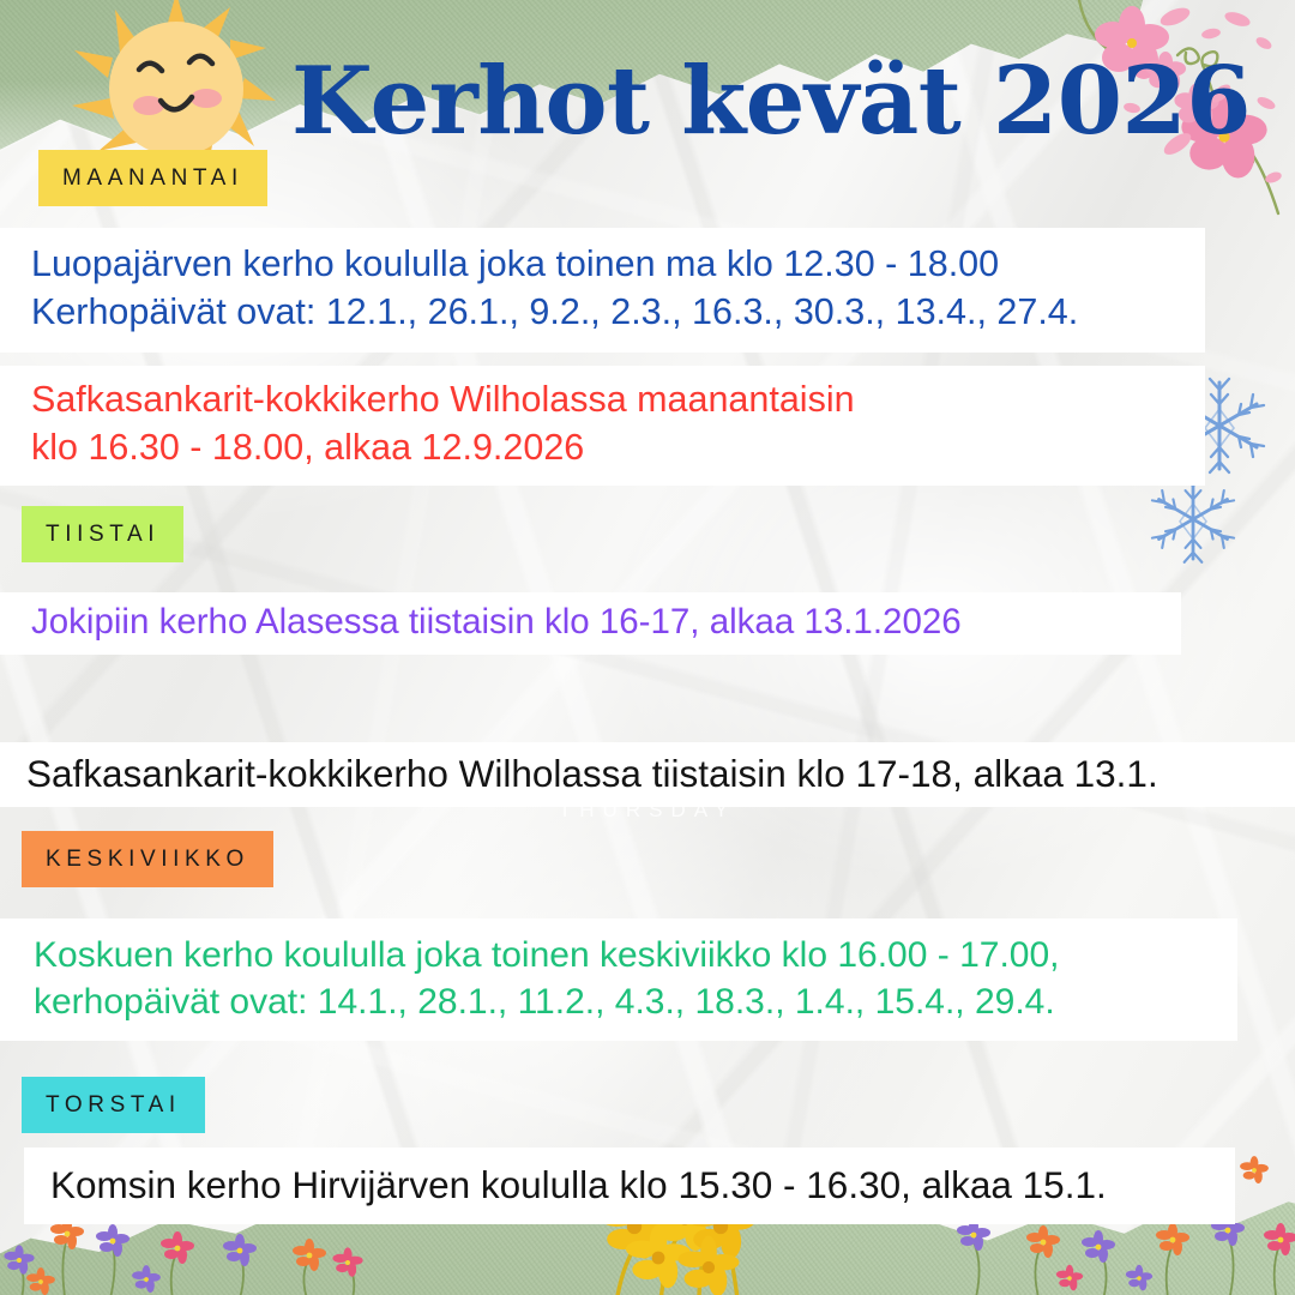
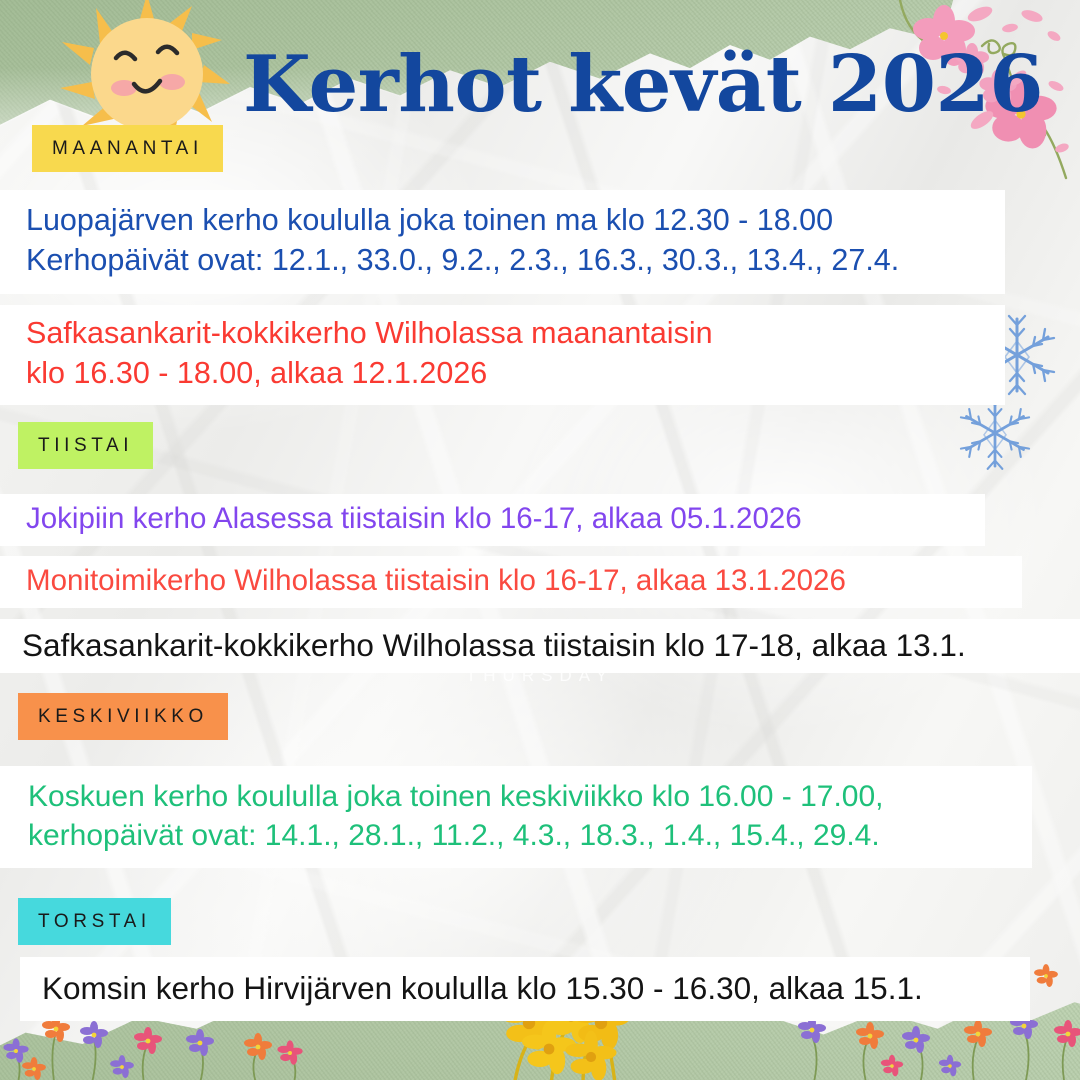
  Kerhot kevät 2026
  MAANANTAI
  Luopajärven kerho koululla joka toinen ma klo 12.30 - 18.00
- Kerhopäivät ovat: 12.1., 26.1., 9.2., 2.3., 16.3., 30.3., 13.4., 27.4.
+ Kerhopäivät ovat: 12.1., 33.0., 9.2., 2.3., 16.3., 30.3., 13.4., 27.4.
  Safkasankarit-kokkikerho Wilholassa maanantaisin
- klo 16.30 - 18.00, alkaa 12.9.2026
+ klo 16.30 - 18.00, alkaa 12.1.2026
  TIISTAI
- Jokipiin kerho Alasessa tiistaisin klo 16-17, alkaa 13.1.2026
+ Jokipiin kerho Alasessa tiistaisin klo 16-17, alkaa 05.1.2026
+ Monitoimikerho Wilholassa tiistaisin klo 16-17, alkaa 13.1.2026
  Safkasankarit-kokkikerho Wilholassa tiistaisin klo 17-18, alkaa 13.1.
  KESKIVIIKKO
  Koskuen kerho koululla joka toinen keskiviikko klo 16.00 - 17.00,
  kerhopäivät ovat: 14.1., 28.1., 11.2., 4.3., 18.3., 1.4., 15.4., 29.4.
  TORSTAI
  Komsin kerho Hirvijärven koululla klo 15.30 - 16.30, alkaa 15.1.
